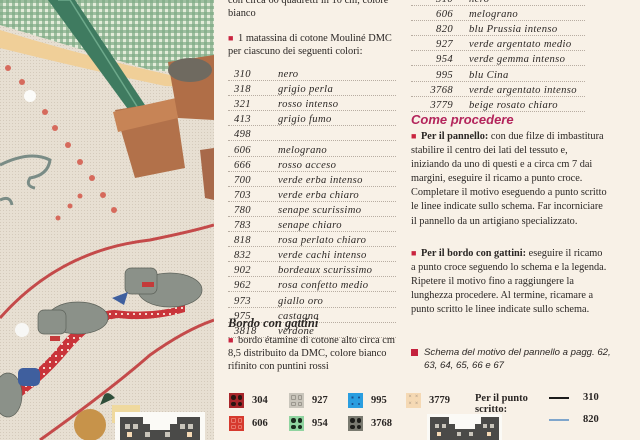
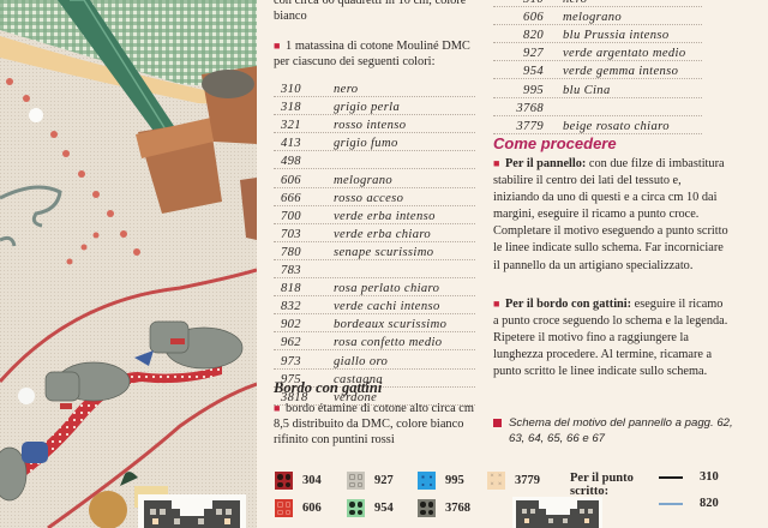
  con circa 60 quadretti in 10 cm, colore bianco
  ■ 1 matassina di cotone Mouliné DMC per ciascuno dei seguenti colori:
  310
  nero
  318
  grigio perla
  321
  rosso intenso
  413
  grigio fumo
  498
  606
  melograno
  666
  rosso acceso
  700
  verde erba intenso
  703
  verde erba chiaro
  780
  senape scurissimo
  783
- senape chiaro
  818
  rosa perlato chiaro
  832
  verde cachi intenso
  902
  bordeaux scurissimo
  962
  rosa confetto medio
  973
  giallo oro
  975
  castagna
  3818
  verdone
  Bordo con gattini
  ■ bordo étamine di cotone alto circa cm 8,5 distribuito da DMC, colore bianco rifinito con puntini rossi
  606
  melograno
  820
  blu Prussia intenso
  927
  verde argentato medio
  954
  verde gemma intenso
  995
  blu Cina
  3768
- verde argentato intenso
  3779
  beige rosato chiaro
  Come procedere
- ■ Per il pannello: con due filze di imbastitura stabilire il centro dei lati del tessuto e, iniziando da uno di questi e a circa cm 7 dai margini, eseguire il ricamo a punto croce. Completare il motivo eseguendo a punto scritto le linee indicate sullo schema. Far incorniciare il pannello da un artigiano specializzato.
+ ■ Per il pannello: con due filze di imbastitura stabilire il centro dei lati del tessuto e, iniziando da uno di questi e a circa cm 10 dai margini, eseguire il ricamo a punto croce. Completare il motivo eseguendo a punto scritto le linee indicate sullo schema. Far incorniciare il pannello da un artigiano specializzato.
  ■ Per il bordo con gattini: eseguire il ricamo a punto croce seguendo lo schema e la legenda. Ripetere il motivo fino a raggiungere la lunghezza procedere. Al termine, ricamare a punto scritto le linee indicate sullo schema.
  Schema del motivo del pannello a pagg. 62, 63, 64, 65, 66 e 67
  Per il punto scritto:
  304
  927
  995
  3779
  606
  954
  3768
  310
  820
